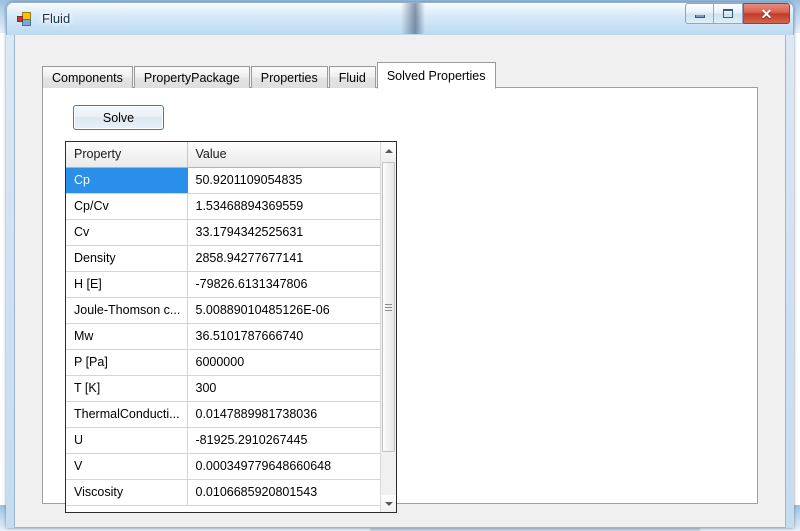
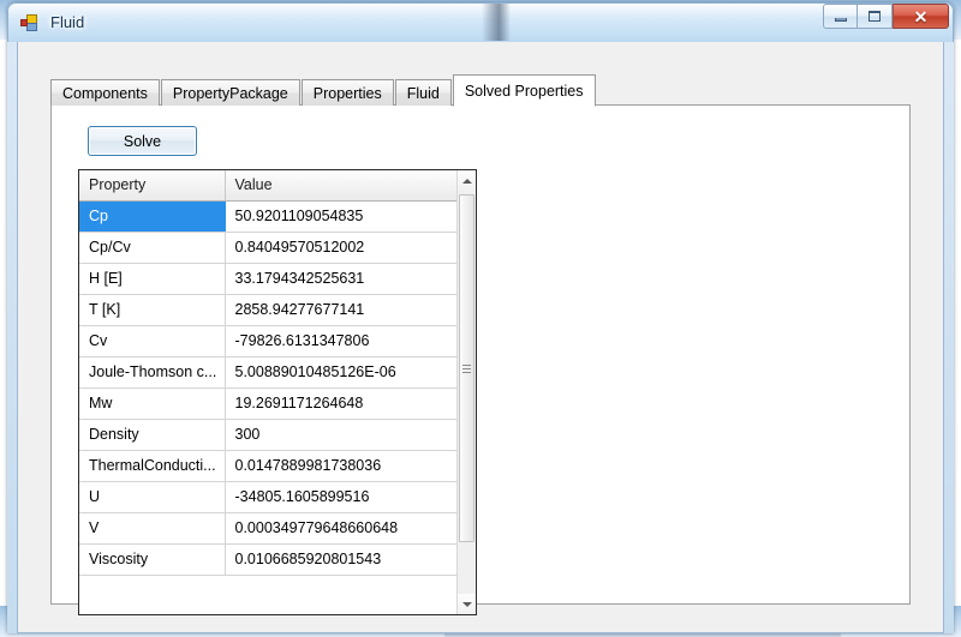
  Fluid
  ✕
  Components
  PropertyPackage
  Properties
  Fluid
  Solved Properties
  Solve
  Property	Value
  Cp	50.9201109054835
- Cp/Cv	1.53468894369559
+ Cp/Cv	0.84049570512002
- Cv	33.1794342525631
+ H [E]	33.1794342525631
- Density	2858.94277677141
+ T [K]	2858.94277677141
- H [E]	-79826.6131347806
+ Cv	-79826.6131347806
  Joule-Thomson c...	5.00889010485126E-06
- Mw	36.5101787666740
+ Mw	19.2691171264648
- P [Pa]	6000000
- T [K]	300
+ Density	300
  ThermalConducti...	0.0147889981738036
- U	-81925.2910267445
+ U	-34805.1605899516
  V	0.000349779648660648
  Viscosity	0.0106685920801543
